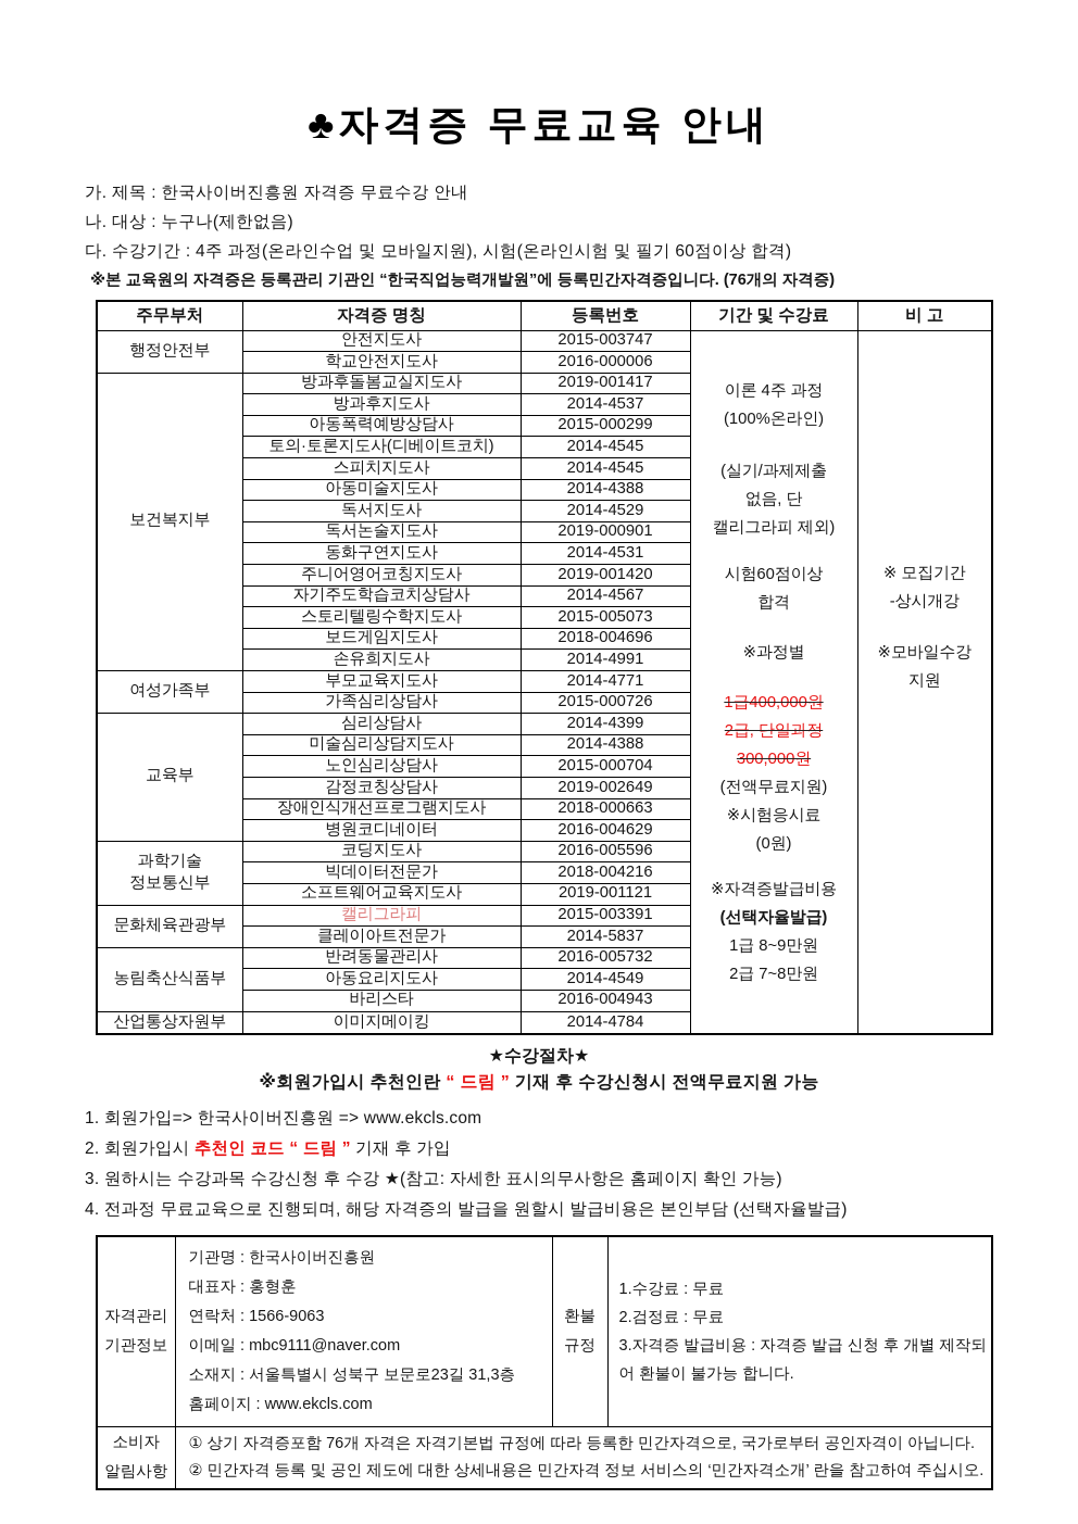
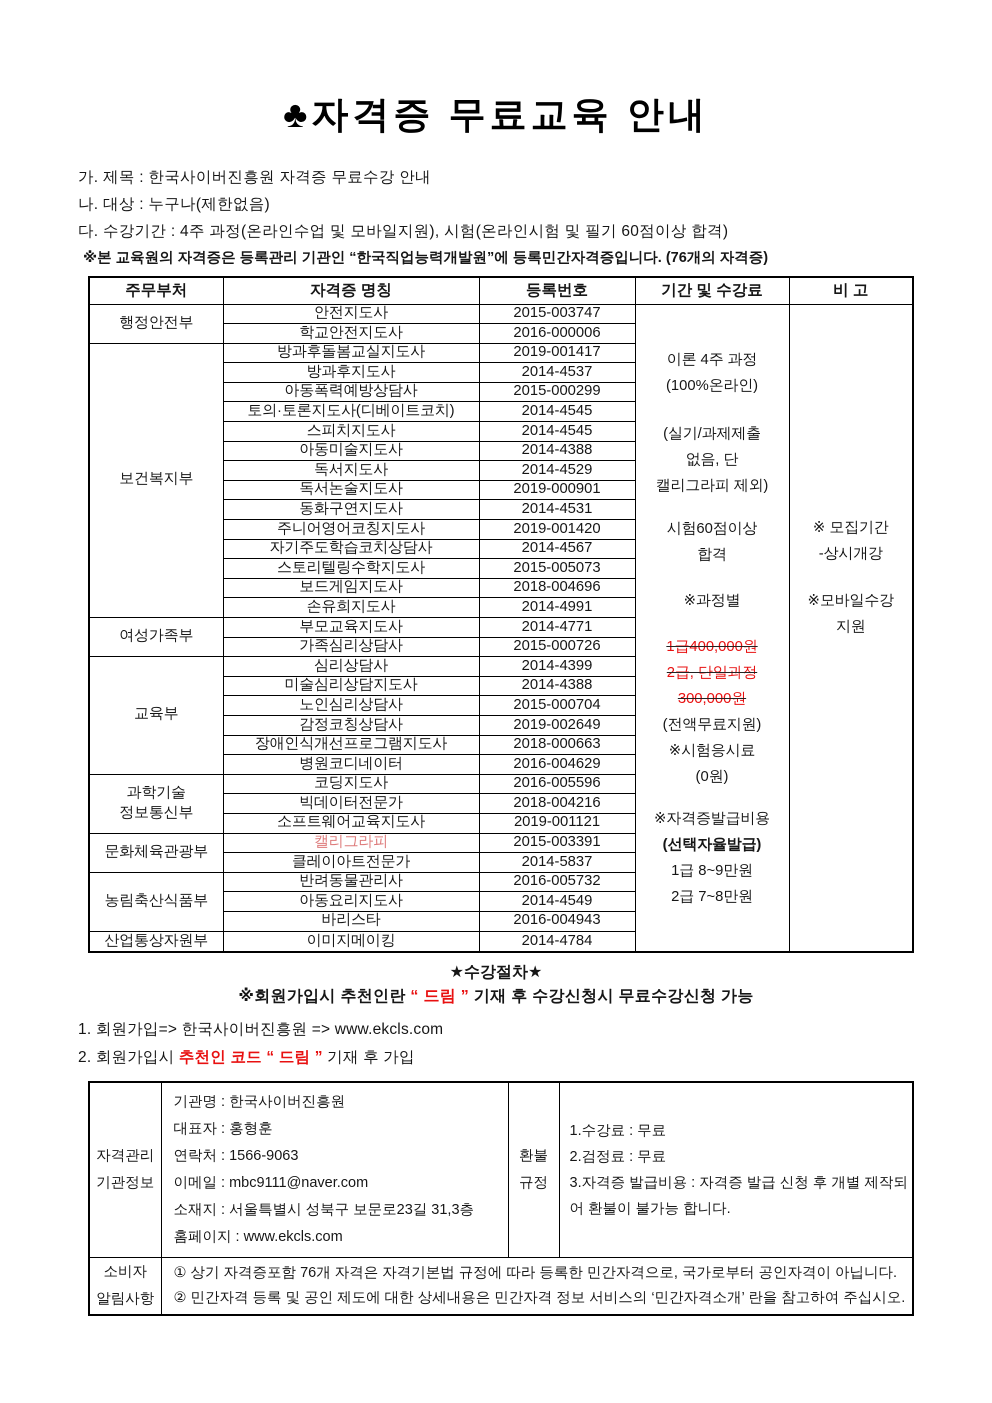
  ♣자격증 무료교육 안내
  가. 제목 : 한국사이버진흥원 자격증 무료수강 안내
  나. 대상 : 누구나(제한없음)
  다. 수강기간 : 4주 과정(온라인수업 및 모바일지원), 시험(온라인시험 및 필기 60점이상 합격)
  ※본 교육원의 자격증은 등록관리 기관인 “한국직업능력개발원”에 등록민간자격증입니다. (76개의 자격증)
  주무부처	자격증 명칭	등록번호	기간 및 수강료	비 고
  행정안전부	안전지도사	2015-003747	이론 4주 과정(100%온라인)(실기/과제제출없음, 단캘리그라피 제외)시험60점이상합격※과정별1급400,000원2급, 단일과정300,000원(전액무료지원)※시험응시료(0원)※자격증발급비용(선택자율발급)1급 8~9만원2급 7~8만원	※ 모집기간-상시개강※모바일수강지원
  학교안전지도사	2016-000006
  보건복지부	방과후돌봄교실지도사	2019-001417
  방과후지도사	2014-4537
  아동폭력예방상담사	2015-000299
  토의·토론지도사(디베이트코치)	2014-4545
  스피치지도사	2014-4545
  아동미술지도사	2014-4388
  독서지도사	2014-4529
  독서논술지도사	2019-000901
  동화구연지도사	2014-4531
  주니어영어코칭지도사	2019-001420
  자기주도학습코치상담사	2014-4567
  스토리텔링수학지도사	2015-005073
  보드게임지도사	2018-004696
  손유희지도사	2014-4991
  여성가족부	부모교육지도사	2014-4771
  가족심리상담사	2015-000726
  교육부	심리상담사	2014-4399
  미술심리상담지도사	2014-4388
  노인심리상담사	2015-000704
  감정코칭상담사	2019-002649
  장애인식개선프로그램지도사	2018-000663
  병원코디네이터	2016-004629
  과학기술 정보통신부	코딩지도사	2016-005596
  빅데이터전문가	2018-004216
  소프트웨어교육지도사	2019-001121
  문화체육관광부	캘리그라피	2015-003391
  클레이아트전문가	2014-5837
  농림축산식품부	반려동물관리사	2016-005732
  아동요리지도사	2014-4549
  바리스타	2016-004943
  산업통상자원부	이미지메이킹	2014-4784
  ★수강절차★
- ※회원가입시 추천인란 “ 드림 ” 기재 후 수강신청시 전액무료지원 가능
+ ※회원가입시 추천인란 “ 드림 ” 기재 후 수강신청시 무료수강신청 가능
  1. 회원가입=> 한국사이버진흥원 => www.ekcls.com
  2. 회원가입시 추천인 코드 “ 드림 ” 기재 후 가입
- 3. 원하시는 수강과목 수강신청 후 수강 ★(참고: 자세한 표시의무사항은 홈페이지 확인 가능)
- 4. 전과정 무료교육으로 진행되며, 해당 자격증의 발급을 원할시 발급비용은 본인부담 (선택자율발급)
  자격관리 기관정보	기관명 : 한국사이버진흥원 대표자 : 홍형훈 연락처 : 1566-9063 이메일 : mbc9111@naver.com 소재지 : 서울특별시 성북구 보문로23길 31,3층 홈페이지 : www.ekcls.com	환불 규정	1.수강료 : 무료 2.검정료 : 무료 3.자격증 발급비용 : 자격증 발급 신청 후 개별 제작되어 환불이 불가능 합니다.
  소비자 알림사항	① 상기 자격증포함 76개 자격은 자격기본법 규정에 따라 등록한 민간자격으로, 국가로부터 공인자격이 아닙니다. ② 민간자격 등록 및 공인 제도에 대한 상세내용은 민간자격 정보 서비스의 ‘민간자격소개’ 란을 참고하여 주십시오.
